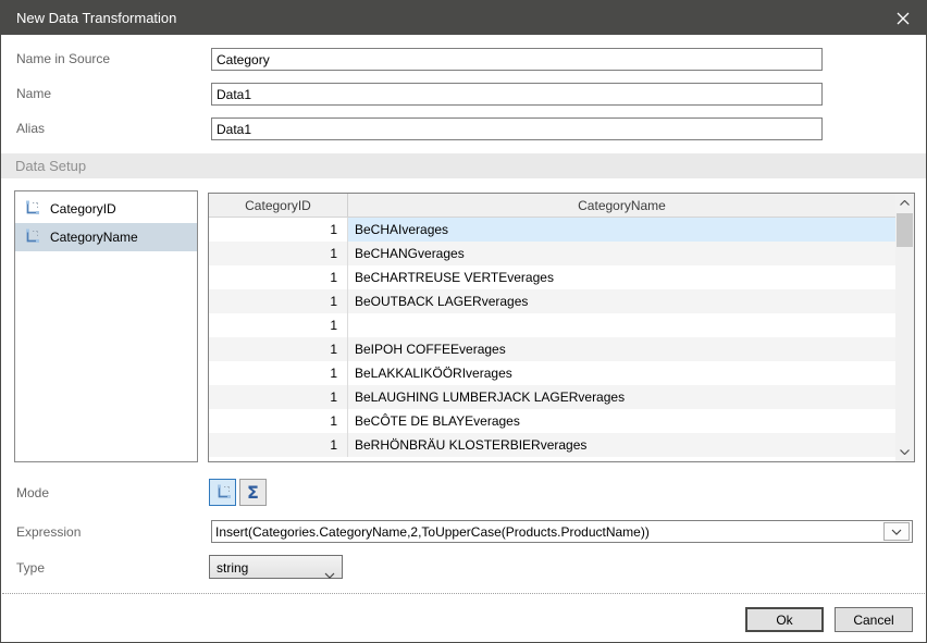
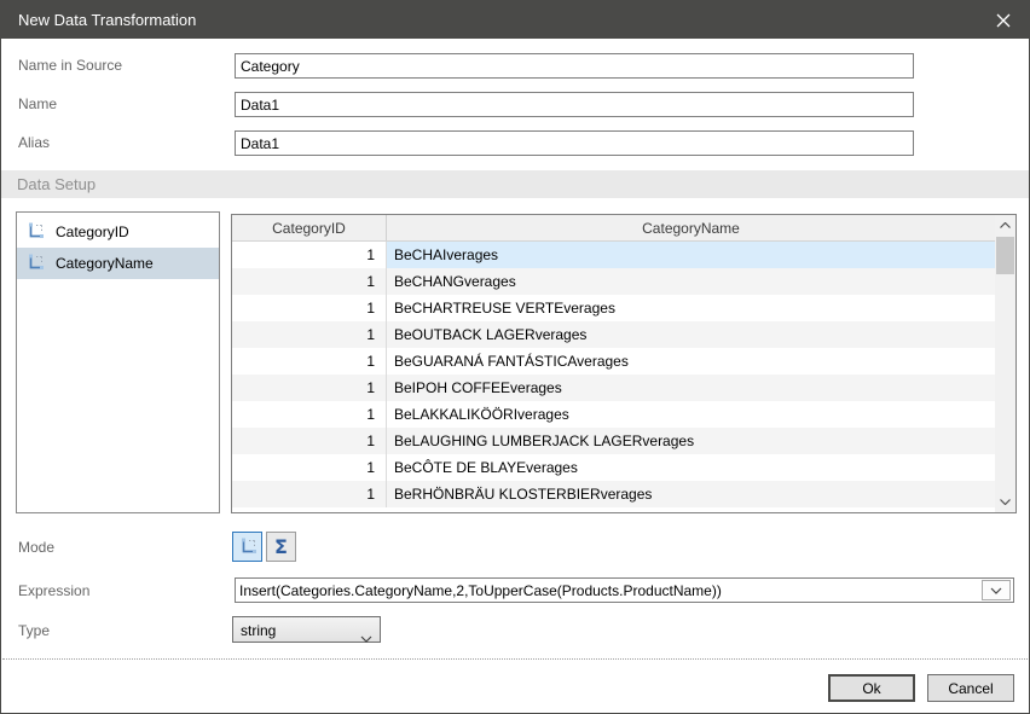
  New Data Transformation
  Name in Source
  Category
  Name
  Data1
  Alias
  Data1
  Data Setup
  CategoryID
  CategoryName
  CategoryID
  CategoryName
  1
  BeCHAIverages
  1
  BeCHANGverages
  1
  BeCHARTREUSE VERTEverages
  1
  BeOUTBACK LAGERverages
  1
+ BeGUARANÁ FANTÁSTICAverages
  1
  BeIPOH COFFEEverages
  1
  BeLAKKALIKÖÖRIverages
  1
  BeLAUGHING LUMBERJACK LAGERverages
  1
  BeCÔTE DE BLAYEverages
  1
  BeRHÖNBRÄU KLOSTERBIERverages
  Mode
  Σ
  Expression
  Insert(Categories.CategoryName,2,ToUpperCase(Products.ProductName))
  Type
  string
  Ok
  Cancel
